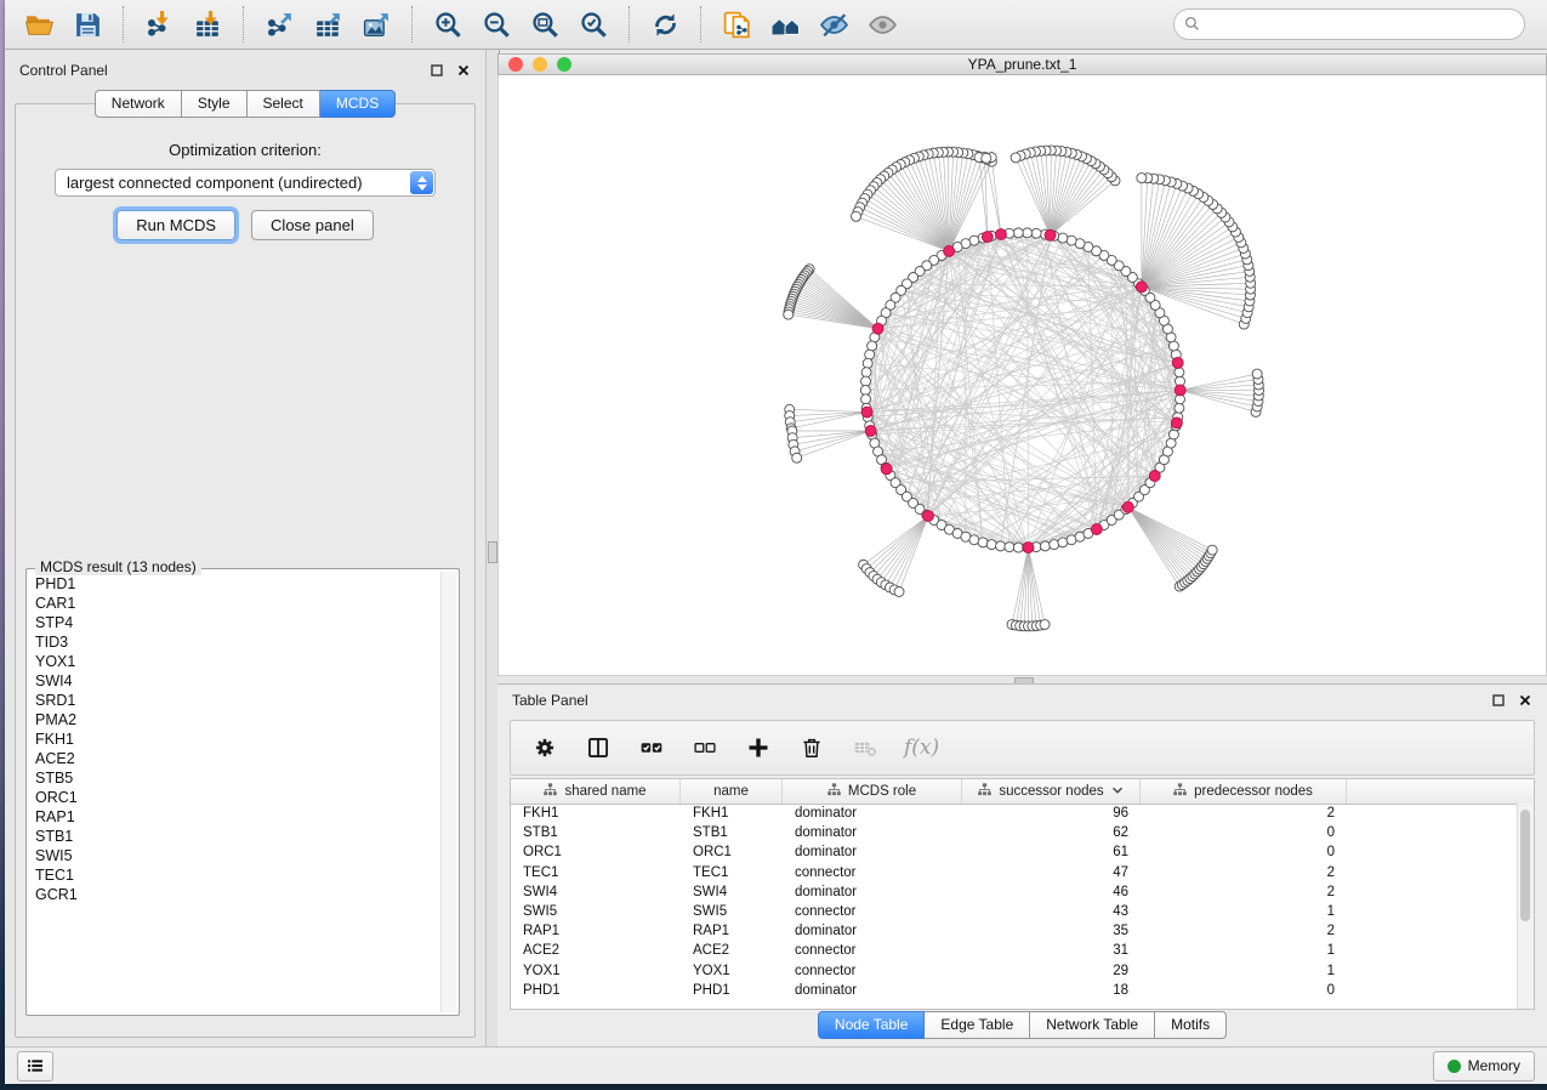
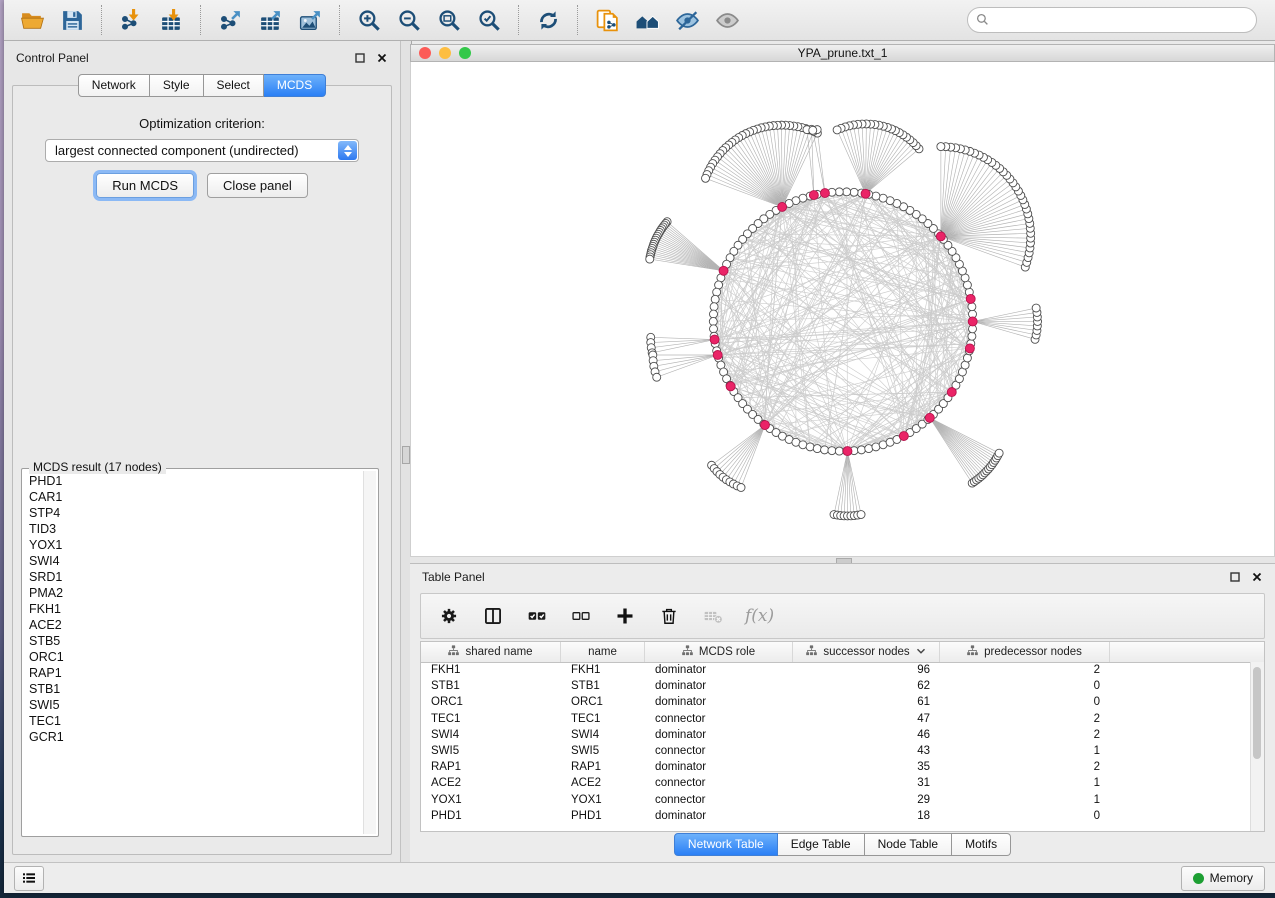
  Control Panel
  Network
  Style
  Select
  MCDS
  Optimization criterion:
  largest connected component (undirected)
  Run MCDS
  Close panel
- MCDS result (13 nodes)
+ MCDS result (17 nodes)
  PHD1
  CAR1
  STP4
  TID3
  YOX1
  SWI4
  SRD1
  PMA2
  FKH1
  ACE2
  STB5
  ORC1
  RAP1
  STB1
  SWI5
  TEC1
  GCR1
  YPA_prune.txt_1
  Table Panel
  f(x)
  shared name
  name
  MCDS role
  successor nodes
  predecessor nodes
  FKH1
  FKH1
  dominator
  96
  2
  STB1
  STB1
  dominator
  62
  0
  ORC1
  ORC1
  dominator
  61
  0
  TEC1
  TEC1
  connector
  47
  2
  SWI4
  SWI4
  dominator
  46
  2
  SWI5
  SWI5
  connector
  43
  1
  RAP1
  RAP1
  dominator
  35
  2
  ACE2
  ACE2
  connector
  31
  1
  YOX1
  YOX1
  connector
  29
  1
  PHD1
  PHD1
  dominator
  18
  0
- Node Table
+ Network Table
  Edge Table
- Network Table
+ Node Table
  Motifs
  Memory
